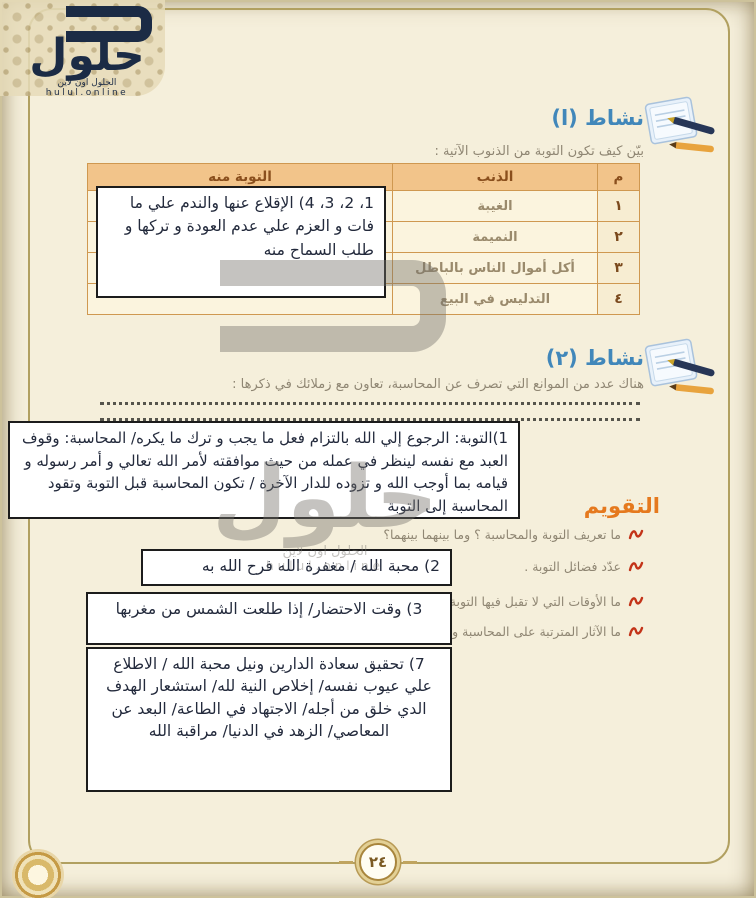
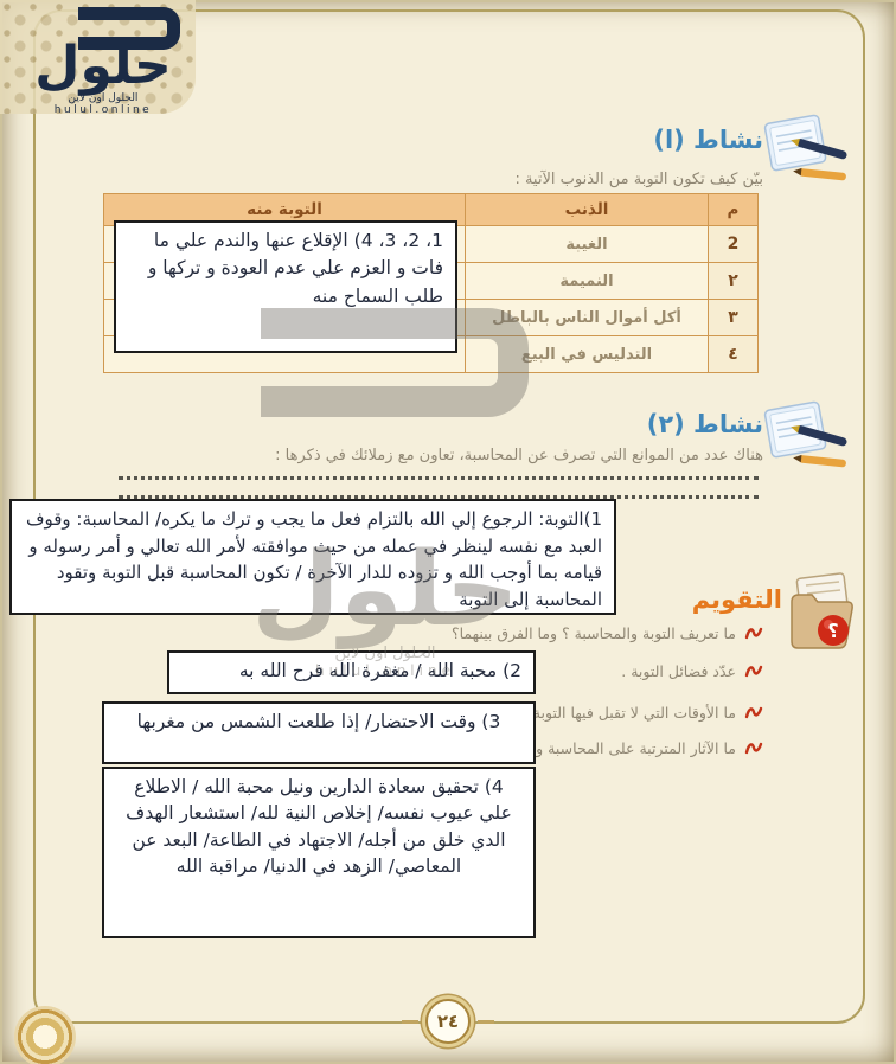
  حلول
  الحلول اون لاين
  hulul.online
  نشاط (ا)
  بيّن كيف تكون التوبة من الذنوب الآتية :
  م	الذنب	التوبة منه
- ١	الغيبة
+ 2	الغيبة
  ٢	النميمة
  ٣	أكل أموال الناس بالباطل
  ٤	التدليس في البيع
  1، 2، 3، 4) الإقلاع عنها والندم علي ما فات و العزم علي عدم العودة و تركها و طلب السماح منه
  نشاط (٢)
  هناك عدد من الموانع التي تصرف عن المحاسبة، تعاون مع زملائك في ذكرها :
  1)التوبة: الرجوع إلي الله بالتزام فعل ما يجب و ترك ما يكره/ المحاسبة: وقوف العبد مع نفسه لينظر في عمله من حيث موافقته لأمر الله تعالي و أمر رسوله و قيامه بما أوجب الله و تزوده للدار الآخرة / تكون المحاسبة قبل التوبة وتقود المحاسبة إلى التوبة
+ ؟
  التقويم
- ما تعريف التوبة والمحاسبة ؟ وما بينهما بينهما؟
+ ما تعريف التوبة والمحاسبة ؟ وما الفرق بينهما؟
  عدّد فضائل التوبة .
  ما الأوقات التي لا تقبل فيها التوبة
  ما الآثار المترتبة على المحاسبة و
  2) محبة الله / مغفرة الله فرح الله به
  3) وقت الاحتضار/ إذا طلعت الشمس من مغربها
- 7) تحقيق سعادة الدارين ونيل محبة الله / الاطلاع علي عيوب نفسه/ إخلاص النية لله/ استشعار الهدف الدي خلق من أجله/ الاجتهاد في الطاعة/ البعد عن المعاصي/ الزهد في الدنيا/ مراقبة الله
+ 4) تحقيق سعادة الدارين ونيل محبة الله / الاطلاع علي عيوب نفسه/ إخلاص النية لله/ استشعار الهدف الدي خلق من أجله/ الاجتهاد في الطاعة/ البعد عن المعاصي/ الزهد في الدنيا/ مراقبة الله
  حلول
  الحلول اون لاين
  hulul.online
  ٢٤
